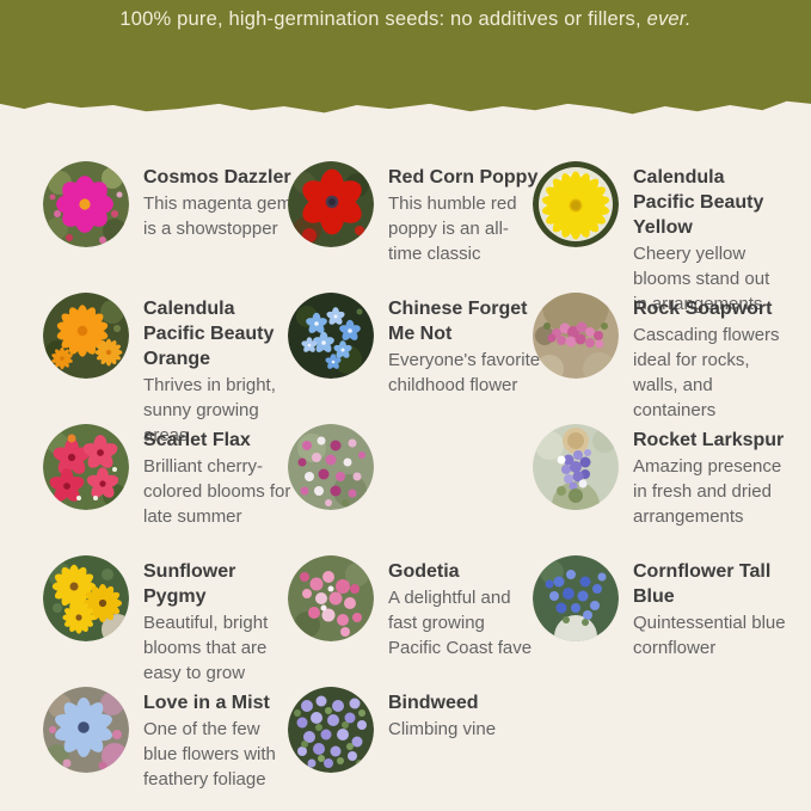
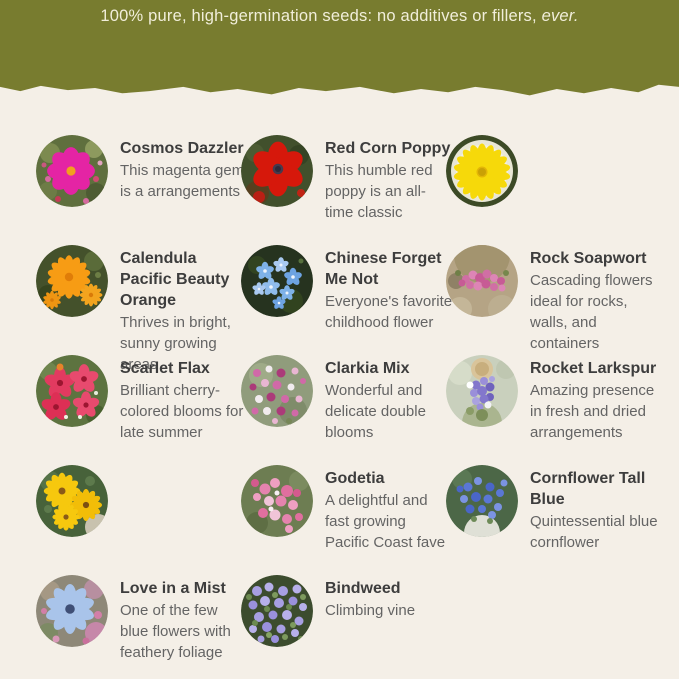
  100% pure, high-germination seeds: no additives or fillers, ever.
  Cosmos Dazzler
- This magenta gem is a showstopper
+ This magenta gem is a arrangements
  Red Corn Poppy
  This humble red poppy is an all-time classic
- Calendula Pacific Beauty Yellow
- Cheery yellow blooms stand out in arrangements
  Calendula Pacific Beauty Orange
  Thrives in bright, sunny growing areas
  Chinese Forget Me Not
  Everyone's favorite childhood flower
  Rock Soapwort
  Cascading flowers ideal for rocks, walls, and containers
  Scarlet Flax
  Brilliant cherry-colored blooms for late summer
+ Clarkia Mix
+ Wonderful and delicate double blooms
  Rocket Larkspur
  Amazing presence in fresh and dried arrangements
- Sunflower Pygmy
- Beautiful, bright blooms that are easy to grow
  Godetia
  A delightful and fast growing Pacific Coast fave
  Cornflower Tall Blue
  Quintessential blue cornflower
  Love in a Mist
  One of the few blue flowers with feathery foliage
  Bindweed
  Climbing vine
